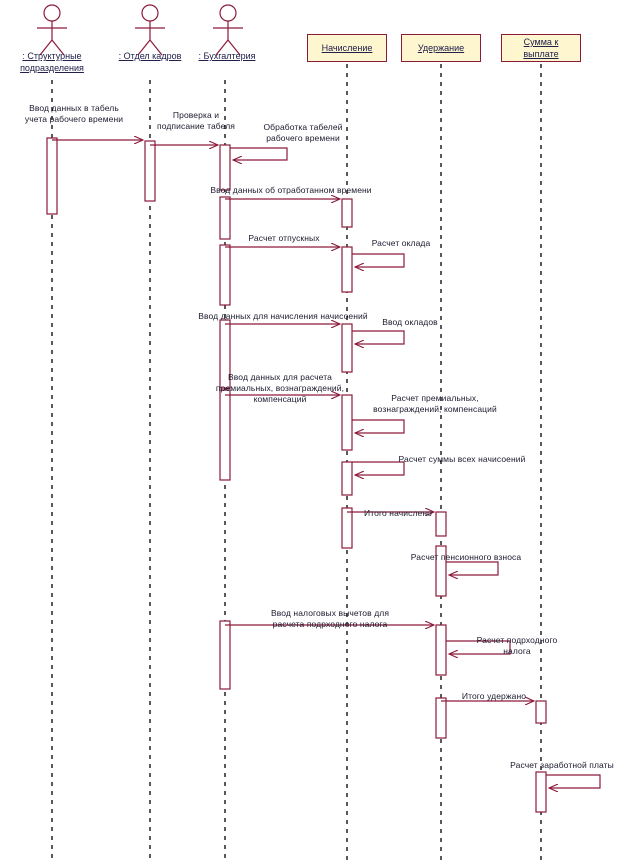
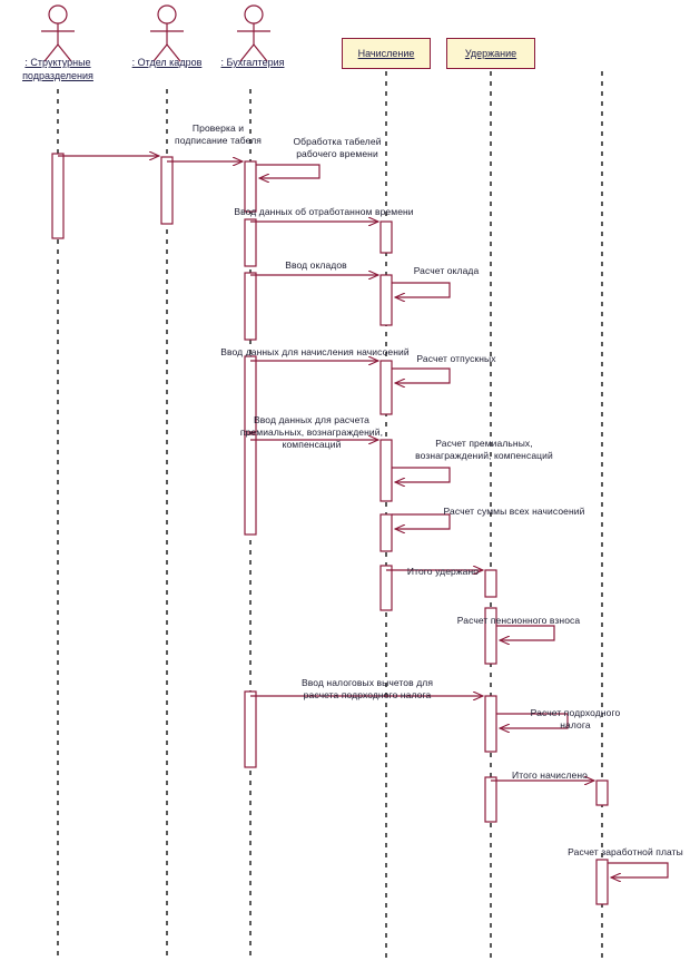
  : Структурные
  подразделения
  : Отдел кадров
  : Бухгалтерия
  Начисление
  Удержание
- Сумма к
- выплате
- Ввод данных в табель
- учета рабочего времени
  Проверка и
  подписание табеля
  Обработка табелей
  рабочего времени
  Ввод данных об отработанном времени
- Расчет отпускных
+ Ввод окладов
  Расчет оклада
  Ввод данных для начисления начисоений
- Ввод окладов
+ Расчет отпускных
  Ввод данных для расчета
  премиальных, вознаграждений,
  компенсаций
  Расчет премиальных,
  вознаграждений, компенсаций
  Расчет суммы всех начисоений
- Итого начислено
+ Итого удержано
  Расчет пенсионного взноса
  Ввод налоговых вычетов для
  расчета подрходного налога
  Расчет подрходного
  налога
- Итого удержано
+ Итого начислено
  Расчет заработной платы
